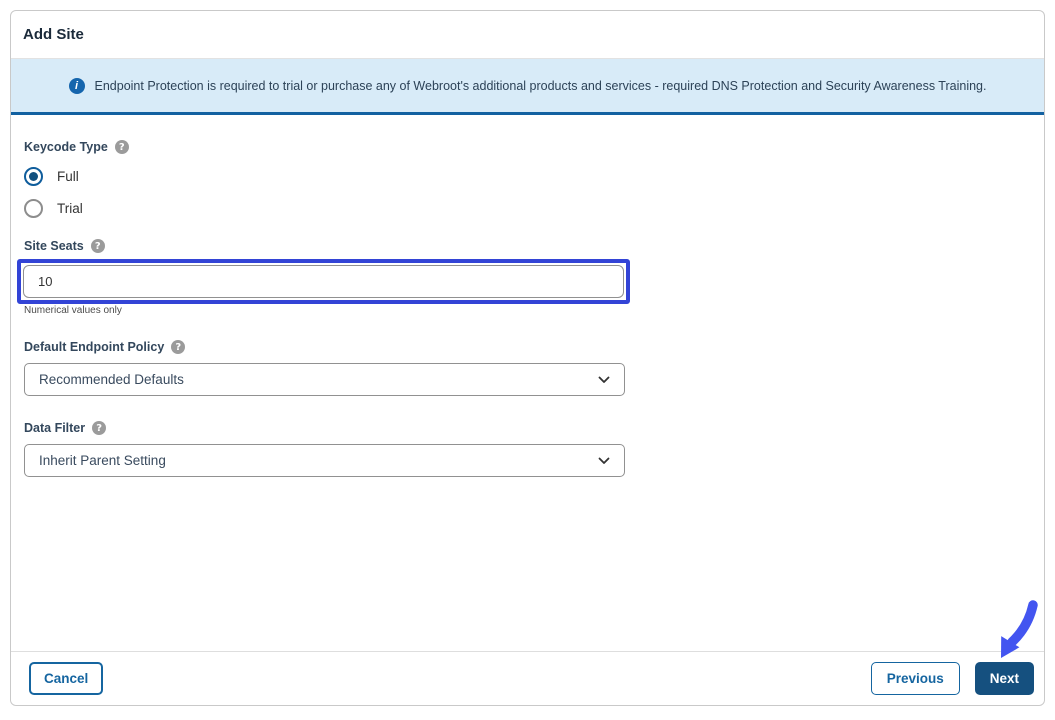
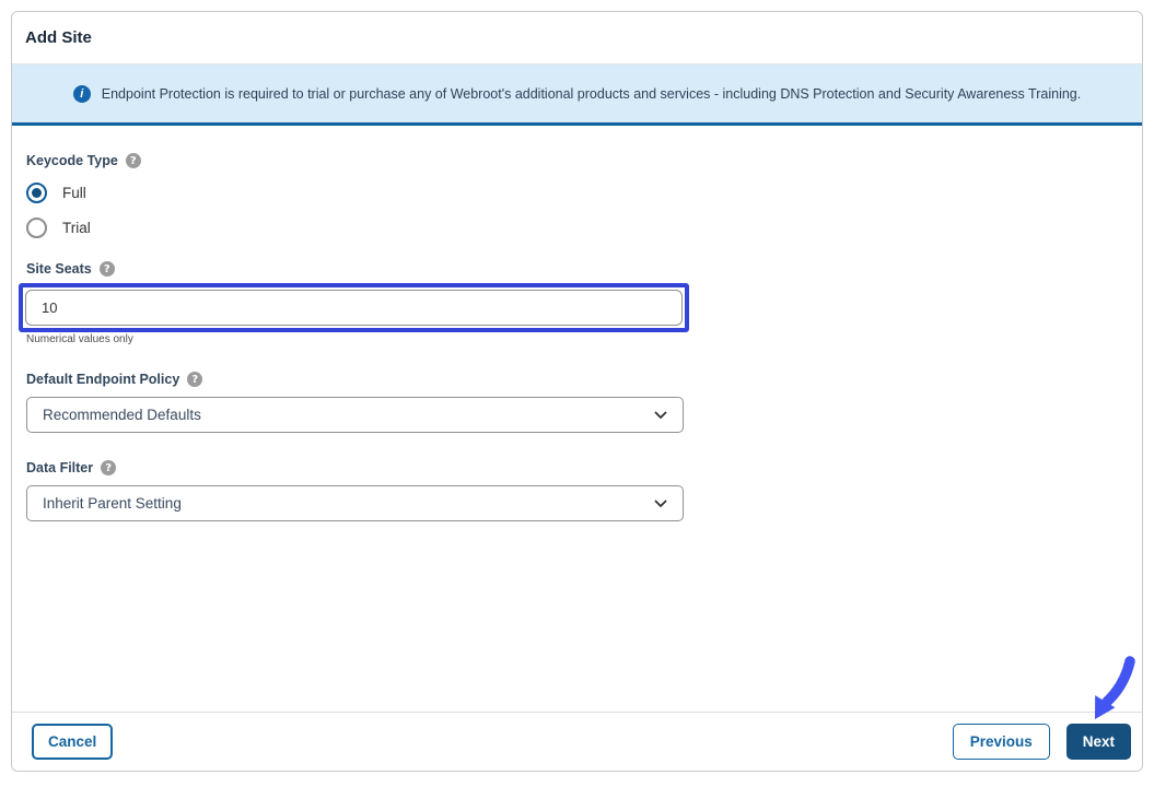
  Add Site
  i
- Endpoint Protection is required to trial or purchase any of Webroot's additional products and services - required DNS Protection and Security Awareness Training.
+ Endpoint Protection is required to trial or purchase any of Webroot's additional products and services - including DNS Protection and Security Awareness Training.
  Keycode Type
  ?
  Full
  Trial
  Site Seats
  ?
  10
  Numerical values only
  Default Endpoint Policy
  ?
  Recommended Defaults
  Data Filter
  ?
  Inherit Parent Setting
  Cancel
  Previous
  Next
